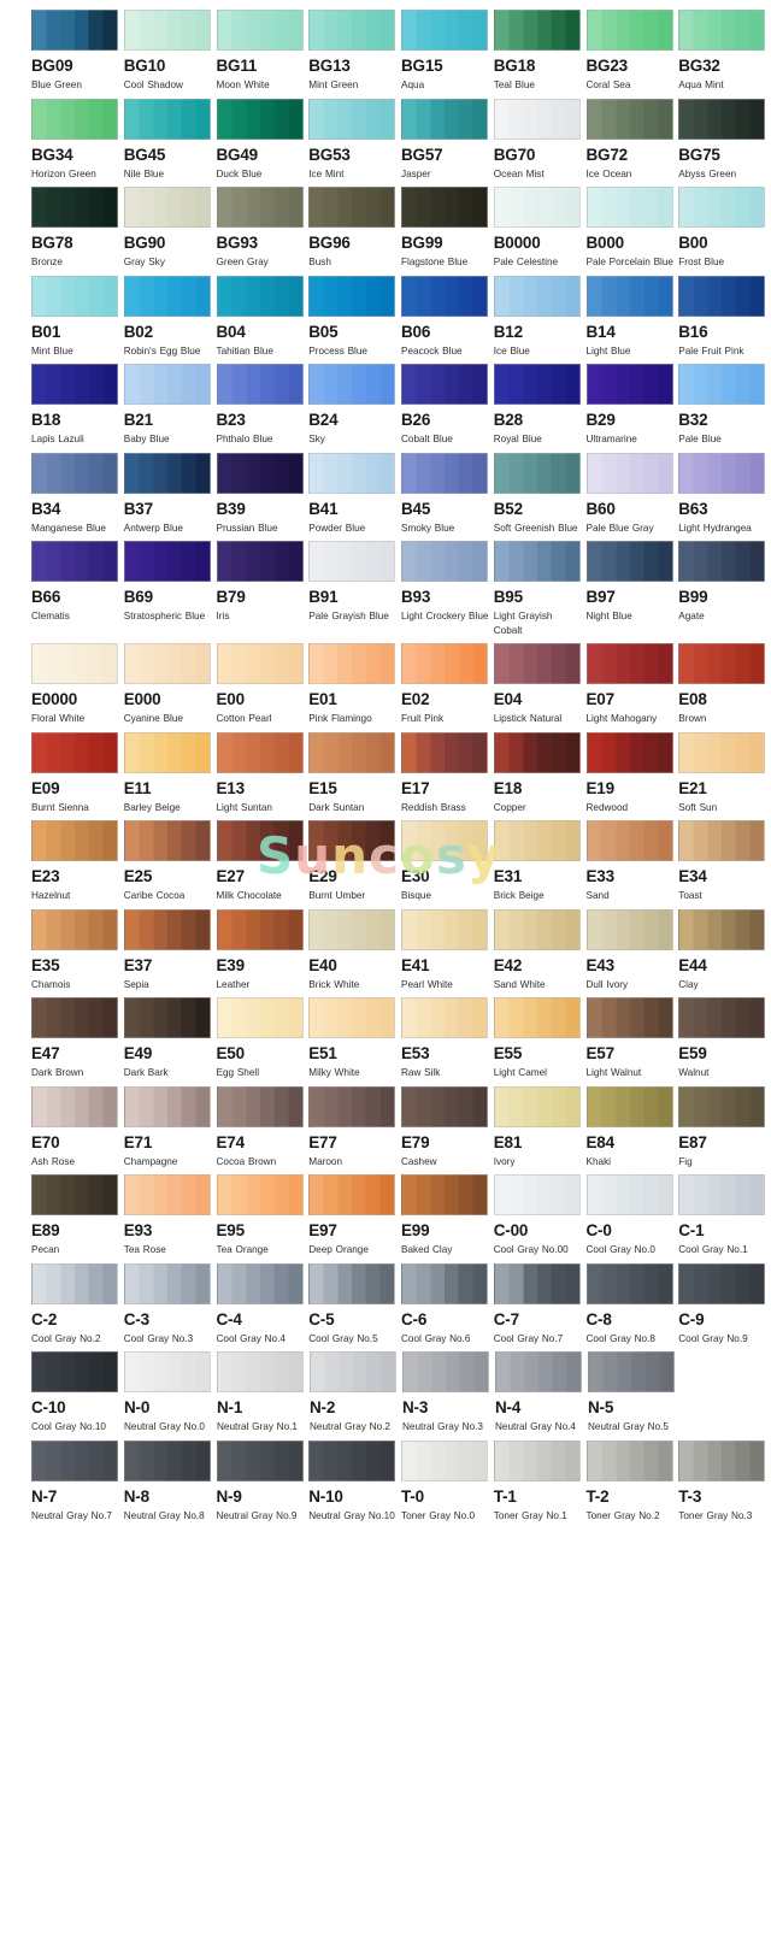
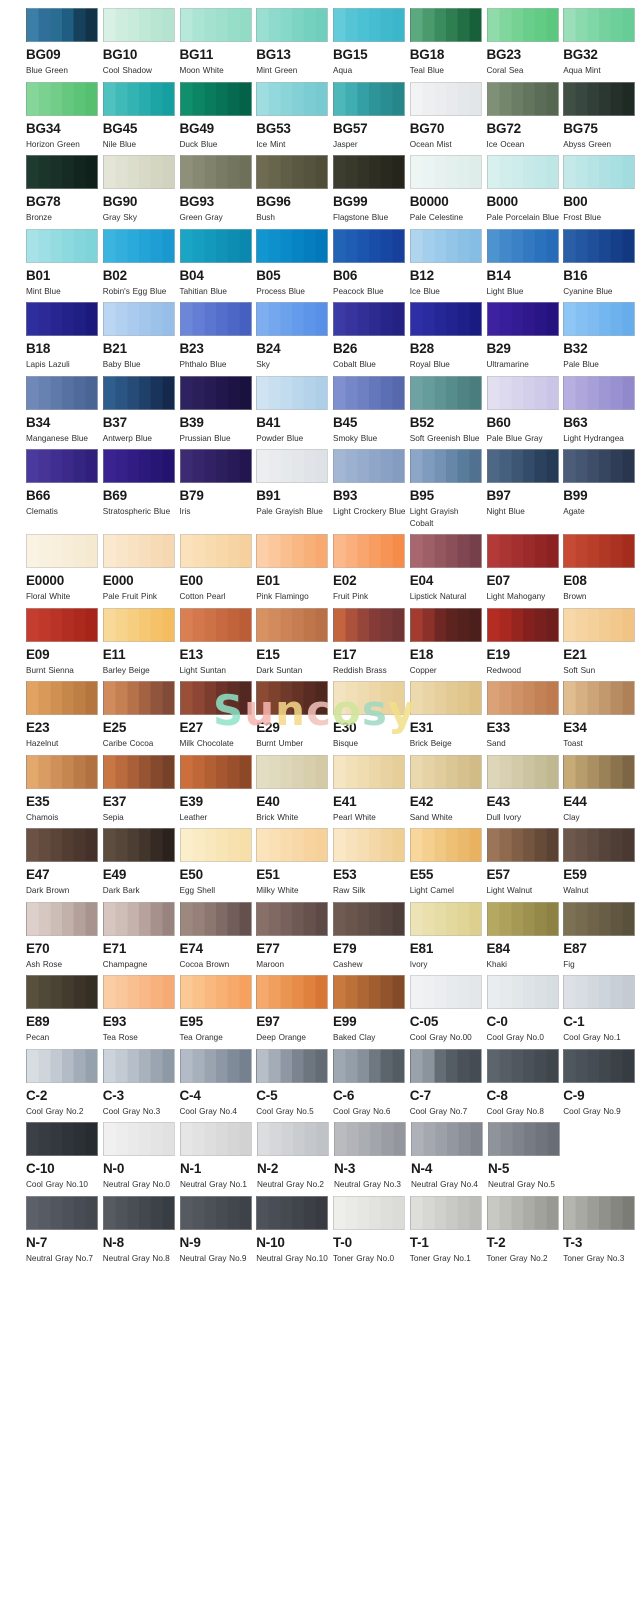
  BG09
  Blue Green
  BG10
  Cool Shadow
  BG11
  Moon White
  BG13
  Mint Green
  BG15
  Aqua
  BG18
  Teal Blue
  BG23
  Coral Sea
  BG32
  Aqua Mint
  BG34
  Horizon Green
  BG45
  Nile Blue
  BG49
  Duck Blue
  BG53
  Ice Mint
  BG57
  Jasper
  BG70
  Ocean Mist
  BG72
  Ice Ocean
  BG75
  Abyss Green
  BG78
  Bronze
  BG90
  Gray Sky
  BG93
  Green Gray
  BG96
  Bush
  BG99
  Flagstone Blue
  B0000
  Pale Celestine
  B000
  Pale Porcelain Blue
  B00
  Frost Blue
  B01
  Mint Blue
  B02
  Robin's Egg Blue
  B04
  Tahitian Blue
  B05
  Process Blue
  B06
  Peacock Blue
  B12
  Ice Blue
  B14
  Light Blue
  B16
- Pale Fruit Pink
+ Cyanine Blue
  B18
  Lapis Lazuli
  B21
  Baby Blue
  B23
  Phthalo Blue
  B24
  Sky
  B26
  Cobalt Blue
  B28
  Royal Blue
  B29
  Ultramarine
  B32
  Pale Blue
  B34
  Manganese Blue
  B37
  Antwerp Blue
  B39
  Prussian Blue
  B41
  Powder Blue
  B45
  Smoky Blue
  B52
  Soft Greenish Blue
  B60
  Pale Blue Gray
  B63
  Light Hydrangea
  B66
  Clematis
  B69
  Stratospheric Blue
  B79
  Iris
  B91
  Pale Grayish Blue
  B93
  Light Crockery Blue
  B95
  Light Grayish Cobalt
  B97
  Night Blue
  B99
  Agate
  E0000
  Floral White
  E000
- Cyanine Blue
+ Pale Fruit Pink
  E00
  Cotton Pearl
  E01
  Pink Flamingo
  E02
  Fruit Pink
  E04
  Lipstick Natural
  E07
  Light Mahogany
  E08
  Brown
  E09
  Burnt Sienna
  E11
  Barley Beige
  E13
  Light Suntan
  E15
  Dark Suntan
  E17
  Reddish Brass
  E18
  Copper
  E19
  Redwood
  E21
  Soft Sun
  E23
  Hazelnut
  E25
  Caribe Cocoa
  E27
  Milk Chocolate
  E29
  Burnt Umber
  E30
  Bisque
  E31
  Brick Beige
  E33
  Sand
  E34
  Toast
  E35
  Chamois
  E37
  Sepia
  E39
  Leather
  E40
  Brick White
  E41
  Pearl White
  E42
  Sand White
  E43
  Dull Ivory
  E44
  Clay
  E47
  Dark Brown
  E49
  Dark Bark
  E50
  Egg Shell
  E51
  Milky White
  E53
  Raw Silk
  E55
  Light Camel
  E57
  Light Walnut
  E59
  Walnut
  E70
  Ash Rose
  E71
  Champagne
  E74
  Cocoa Brown
  E77
  Maroon
  E79
  Cashew
  E81
  Ivory
  E84
  Khaki
  E87
  Fig
  E89
  Pecan
  E93
  Tea Rose
  E95
  Tea Orange
  E97
  Deep Orange
  E99
  Baked Clay
- C-00
+ C-05
  Cool Gray No.00
  C-0
  Cool Gray No.0
  C-1
  Cool Gray No.1
  C-2
  Cool Gray No.2
  C-3
  Cool Gray No.3
  C-4
  Cool Gray No.4
  C-5
  Cool Gray No.5
  C-6
  Cool Gray No.6
  C-7
  Cool Gray No.7
  C-8
  Cool Gray No.8
  C-9
  Cool Gray No.9
  C-10
  Cool Gray No.10
  N-0
  Neutral Gray No.0
  N-1
  Neutral Gray No.1
  N-2
  Neutral Gray No.2
  N-3
  Neutral Gray No.3
  N-4
  Neutral Gray No.4
  N-5
  Neutral Gray No.5
  N-7
  Neutral Gray No.7
  N-8
  Neutral Gray No.8
  N-9
  Neutral Gray No.9
  N-10
  Neutral Gray No.10
  T-0
  Toner Gray No.0
  T-1
  Toner Gray No.1
  T-2
  Toner Gray No.2
  T-3
  Toner Gray No.3
  Suncosy
